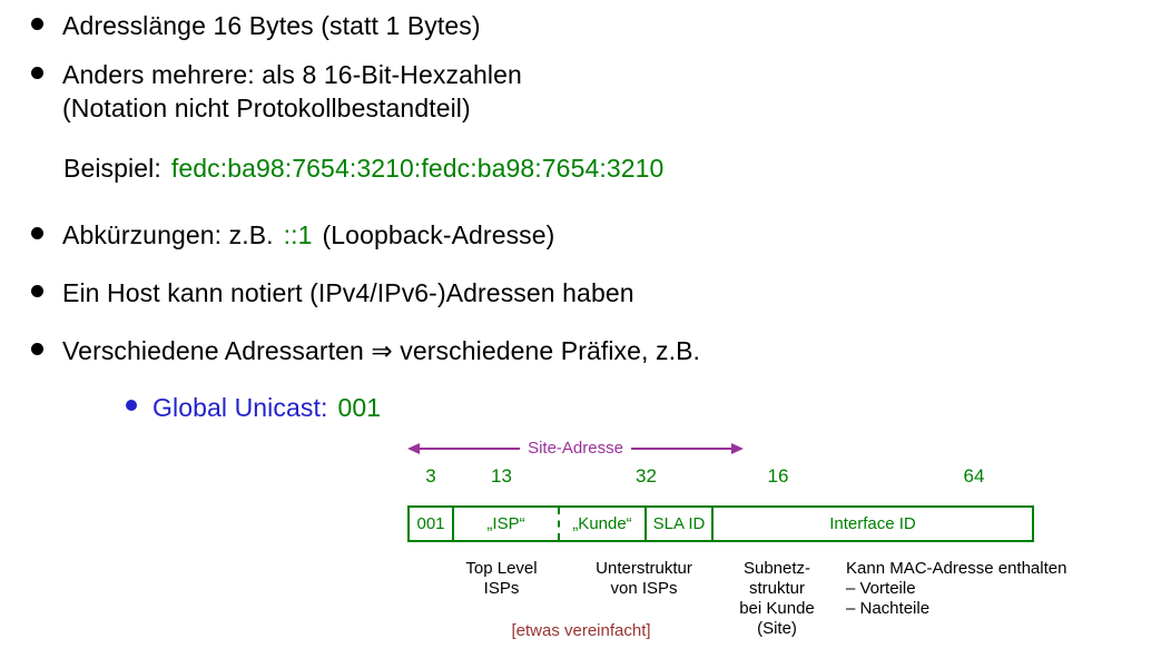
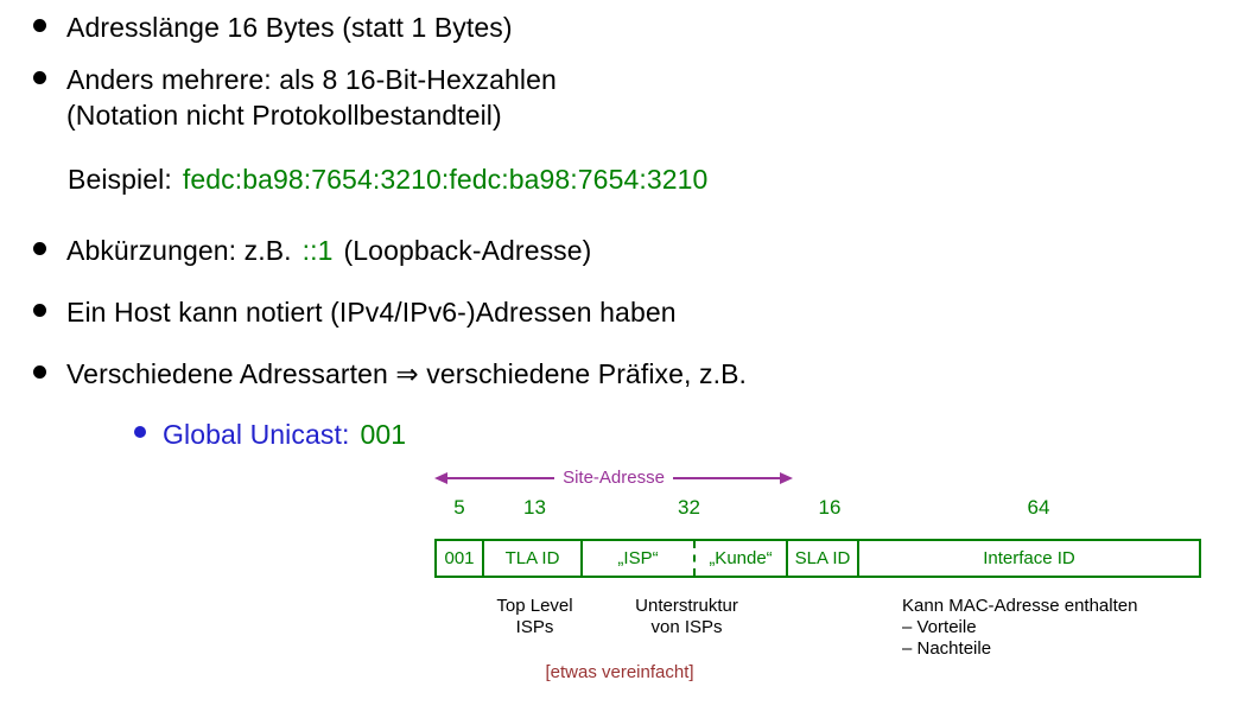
  Adresslänge 16 Bytes (statt 1 Bytes)
  Anders mehrere: als 8 16-Bit-Hexzahlen
  (Notation nicht Protokollbestandteil)
  Beispiel: fedc:ba98:7654:3210:fedc:ba98:7654:3210
  Abkürzungen: z.B. ::1 (Loopback-Adresse)
  Ein Host kann notiert (IPv4/IPv6-)Adressen haben
  Verschiedene Adressarten ⇒ verschiedene Präfixe, z.B.
  Global Unicast: 001
  Site-Adresse
- 3
+ 5
  13
  32
  16
  64
  001
+ TLA ID
  „ISP“
  „Kunde“
  SLA ID
  Interface ID
  Top Level
  ISPs
  Unterstruktur
  von ISPs
- Subnetz-
- struktur
- bei Kunde
- (Site)
  Kann MAC-Adresse enthalten
  – Vorteile
  – Nachteile
  [etwas vereinfacht]
